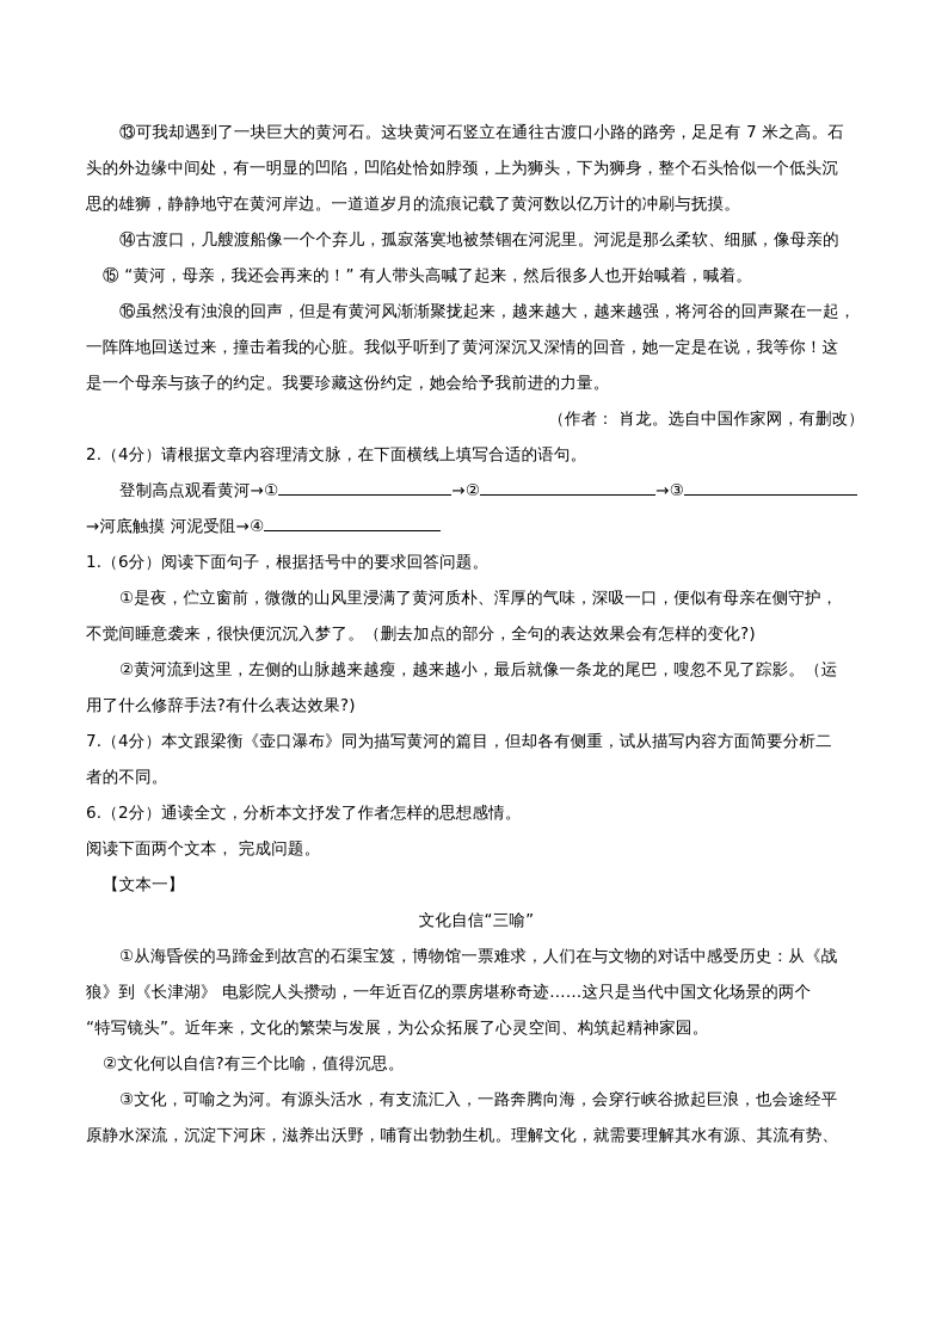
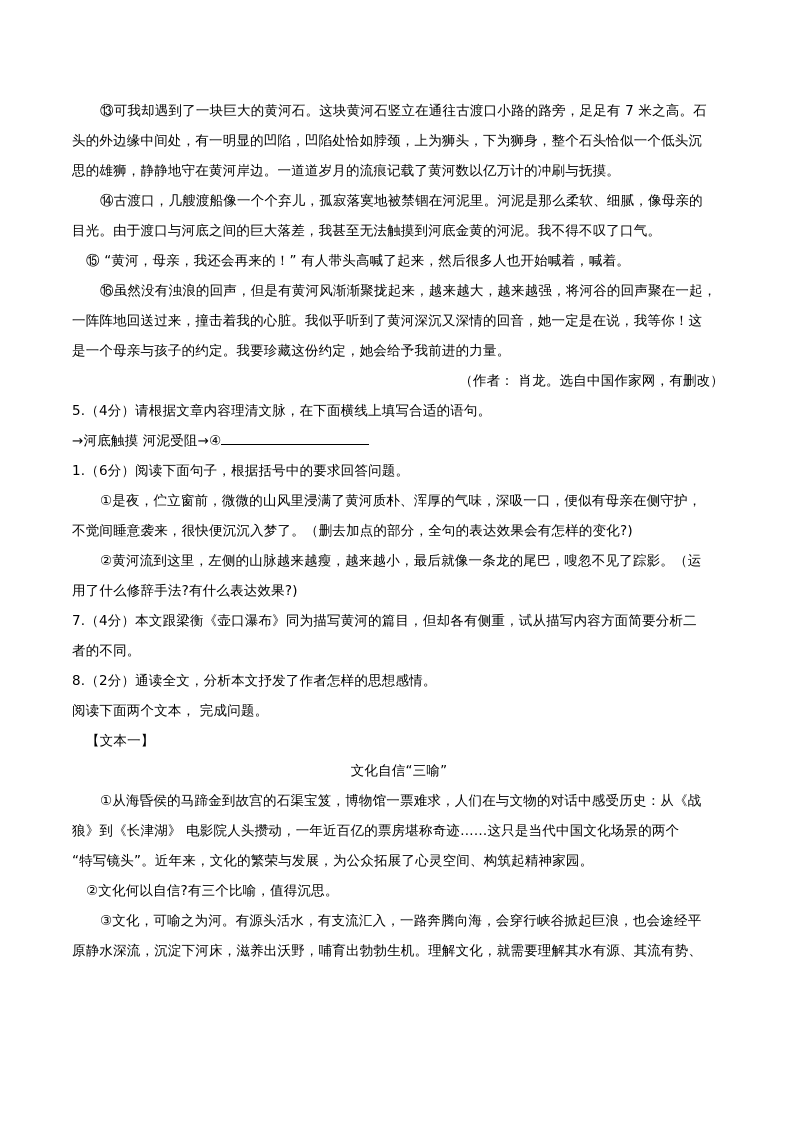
  ⑬可我却遇到了一块巨大的黄河石。这块黄河石竖立在通往古渡口小路的路旁，足足有 7 米之高。石
  头的外边缘中间处，有一明显的凹陷，凹陷处恰如脖颈，上为狮头，下为狮身，整个石头恰似一个低头沉
  思的雄狮，静静地守在黄河岸边。一道道岁月的流痕记载了黄河数以亿万计的冲刷与抚摸。
  ⑭古渡口，几艘渡船像一个个弃儿，孤寂落寞地被禁锢在河泥里。河泥是那么柔软、细腻，像母亲的
+ 目光。由于渡口与河底之间的巨大落差，我甚至无法触摸到河底金黄的河泥。我不得不叹了口气。
  ⑮ “黄河，母亲，我还会再来的！” 有人带头高喊了起来，然后很多人也开始喊着，喊着。
  ⑯虽然没有浊浪的回声，但是有黄河风渐渐聚拢起来，越来越大，越来越强，将河谷的回声聚在一起，
  一阵阵地回送过来，撞击着我的心脏。我似乎听到了黄河深沉又深情的回音，她一定是在说，我等你！这
  是一个母亲与孩子的约定。我要珍藏这份约定，她会给予我前进的力量。
  （作者： 肖龙。选自中国作家网，有删改）
- 2.（4分）请根据文章内容理清文脉，在下面横线上填写合适的语句。
+ 5.（4分）请根据文章内容理清文脉，在下面横线上填写合适的语句。
- 登制高点观看黄河→① →② →③
  →河底触摸 河泥受阻→④
  1.（6分）阅读下面句子，根据括号中的要求回答问题。
  ①是夜，伫立窗前，微微的山风里浸满了黄河质朴、浑厚的气味，深吸一口，便似有母亲在侧守护，
  不觉间睡意袭来，很快便沉沉入梦了。（删去加点的部分，全句的表达效果会有怎样的变化?)
  ②黄河流到这里，左侧的山脉越来越瘦，越来越小，最后就像一条龙的尾巴，嗖忽不见了踪影。（运
  用了什么修辞手法?有什么表达效果?)
  7.（4分）本文跟梁衡《壶口瀑布》同为描写黄河的篇目，但却各有侧重，试从描写内容方面简要分析二
  者的不同。
- 6.（2分）通读全文，分析本文抒发了作者怎样的思想感情。
+ 8.（2分）通读全文，分析本文抒发了作者怎样的思想感情。
  阅读下面两个文本， 完成问题。
  【文本一】
  文化自信“三喻”
  ①从海昏侯的马蹄金到故宫的石渠宝笈，博物馆一票难求，人们在与文物的对话中感受历史：从《战
  狼》到《长津湖》 电影院人头攒动，一年近百亿的票房堪称奇迹……这只是当代中国文化场景的两个
  “特写镜头”。近年来，文化的繁荣与发展，为公众拓展了心灵空间、构筑起精神家园。
  ②文化何以自信?有三个比喻，值得沉思。
  ③文化，可喻之为河。有源头活水，有支流汇入，一路奔腾向海，会穿行峡谷掀起巨浪，也会途经平
  原静水深流，沉淀下河床，滋养出沃野，哺育出勃勃生机。理解文化，就需要理解其水有源、其流有势、
